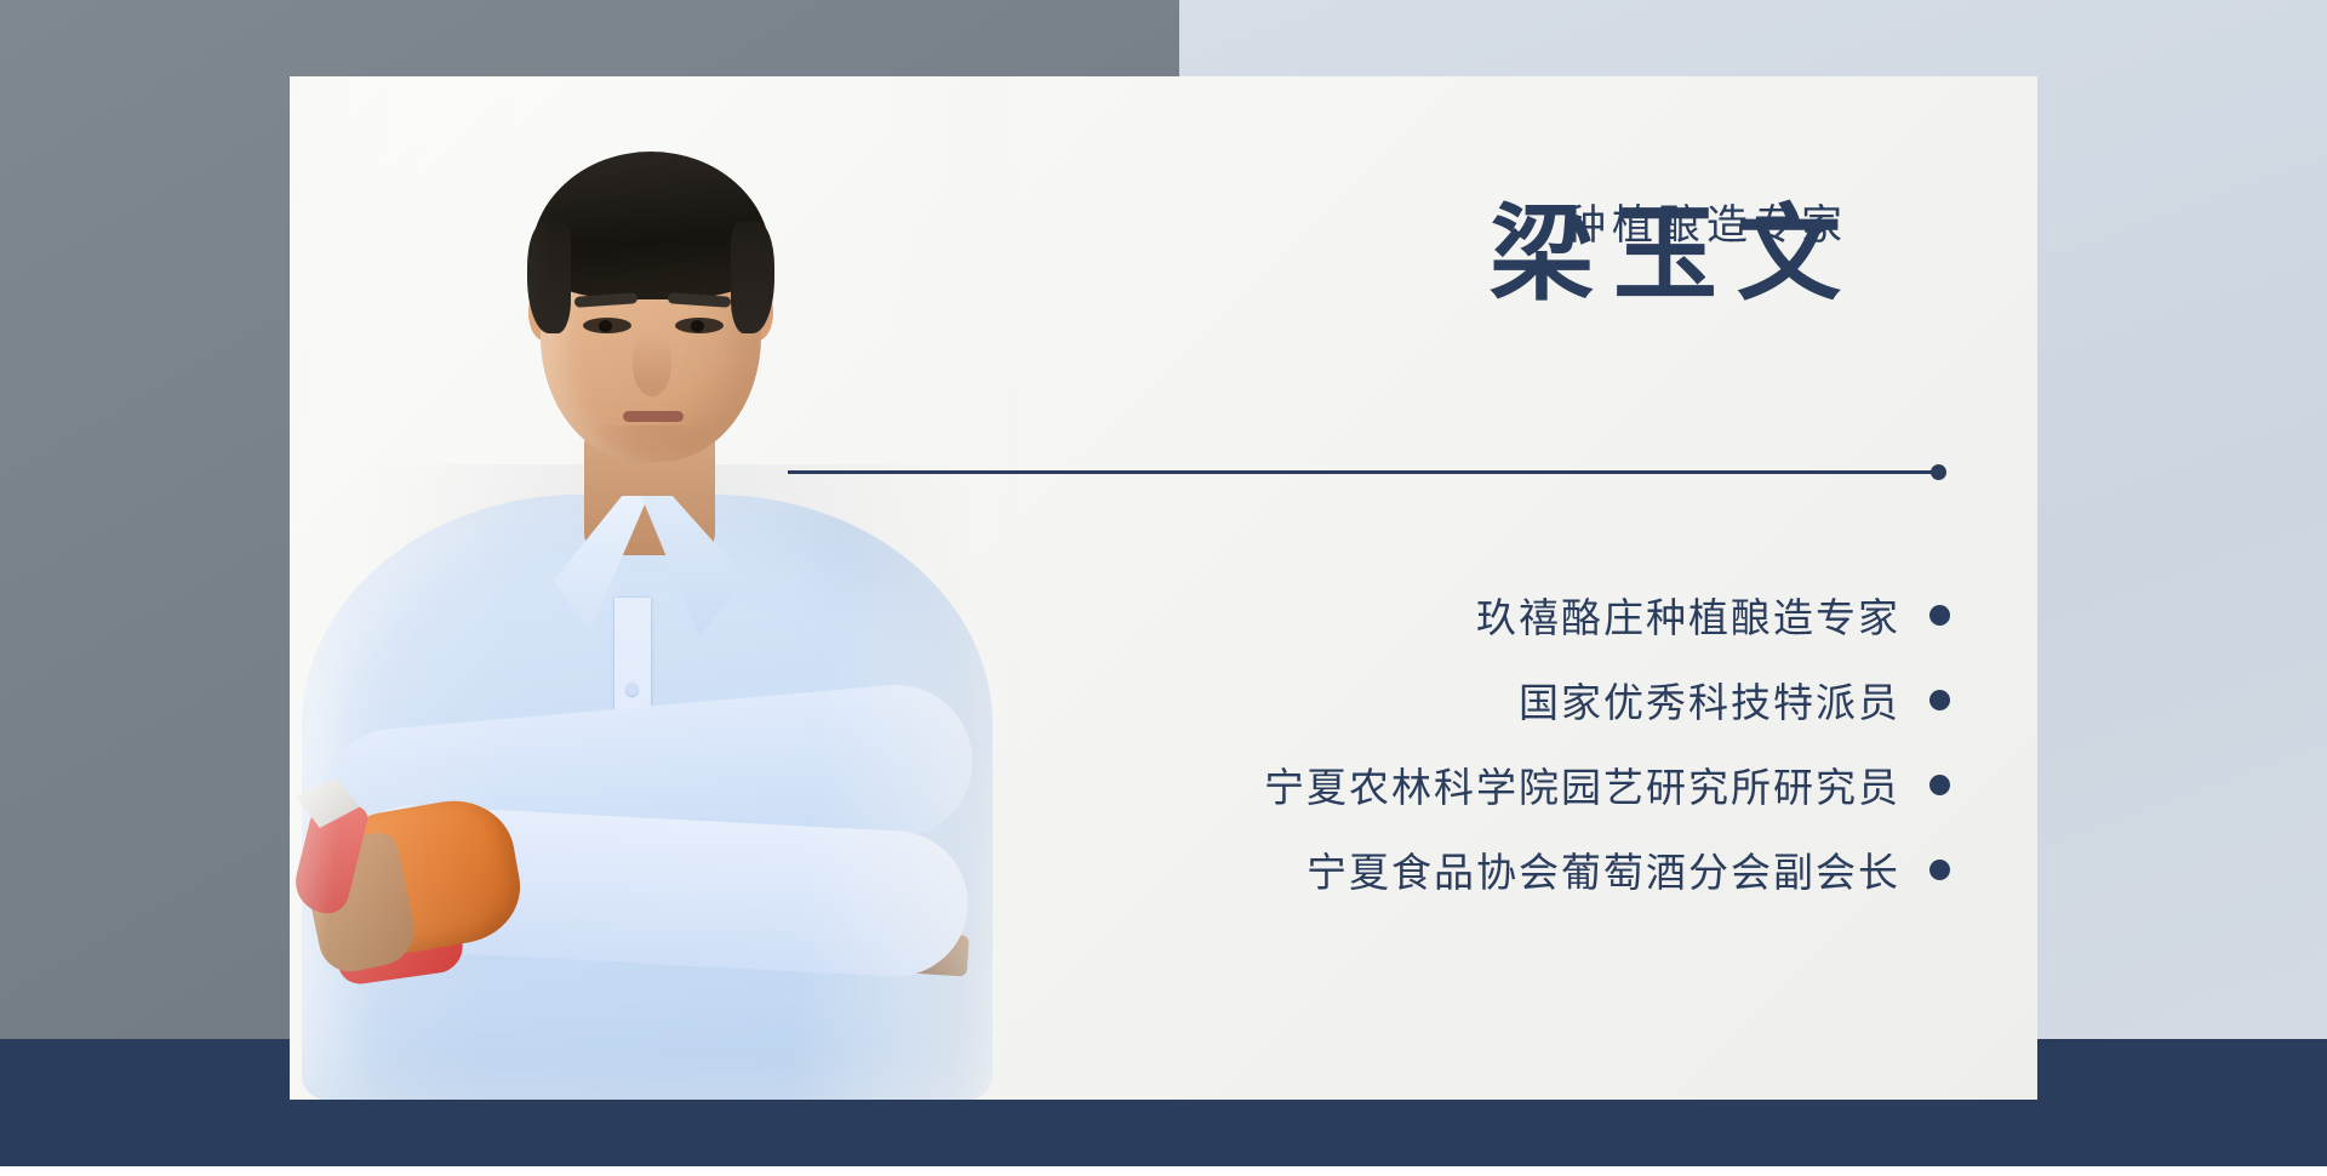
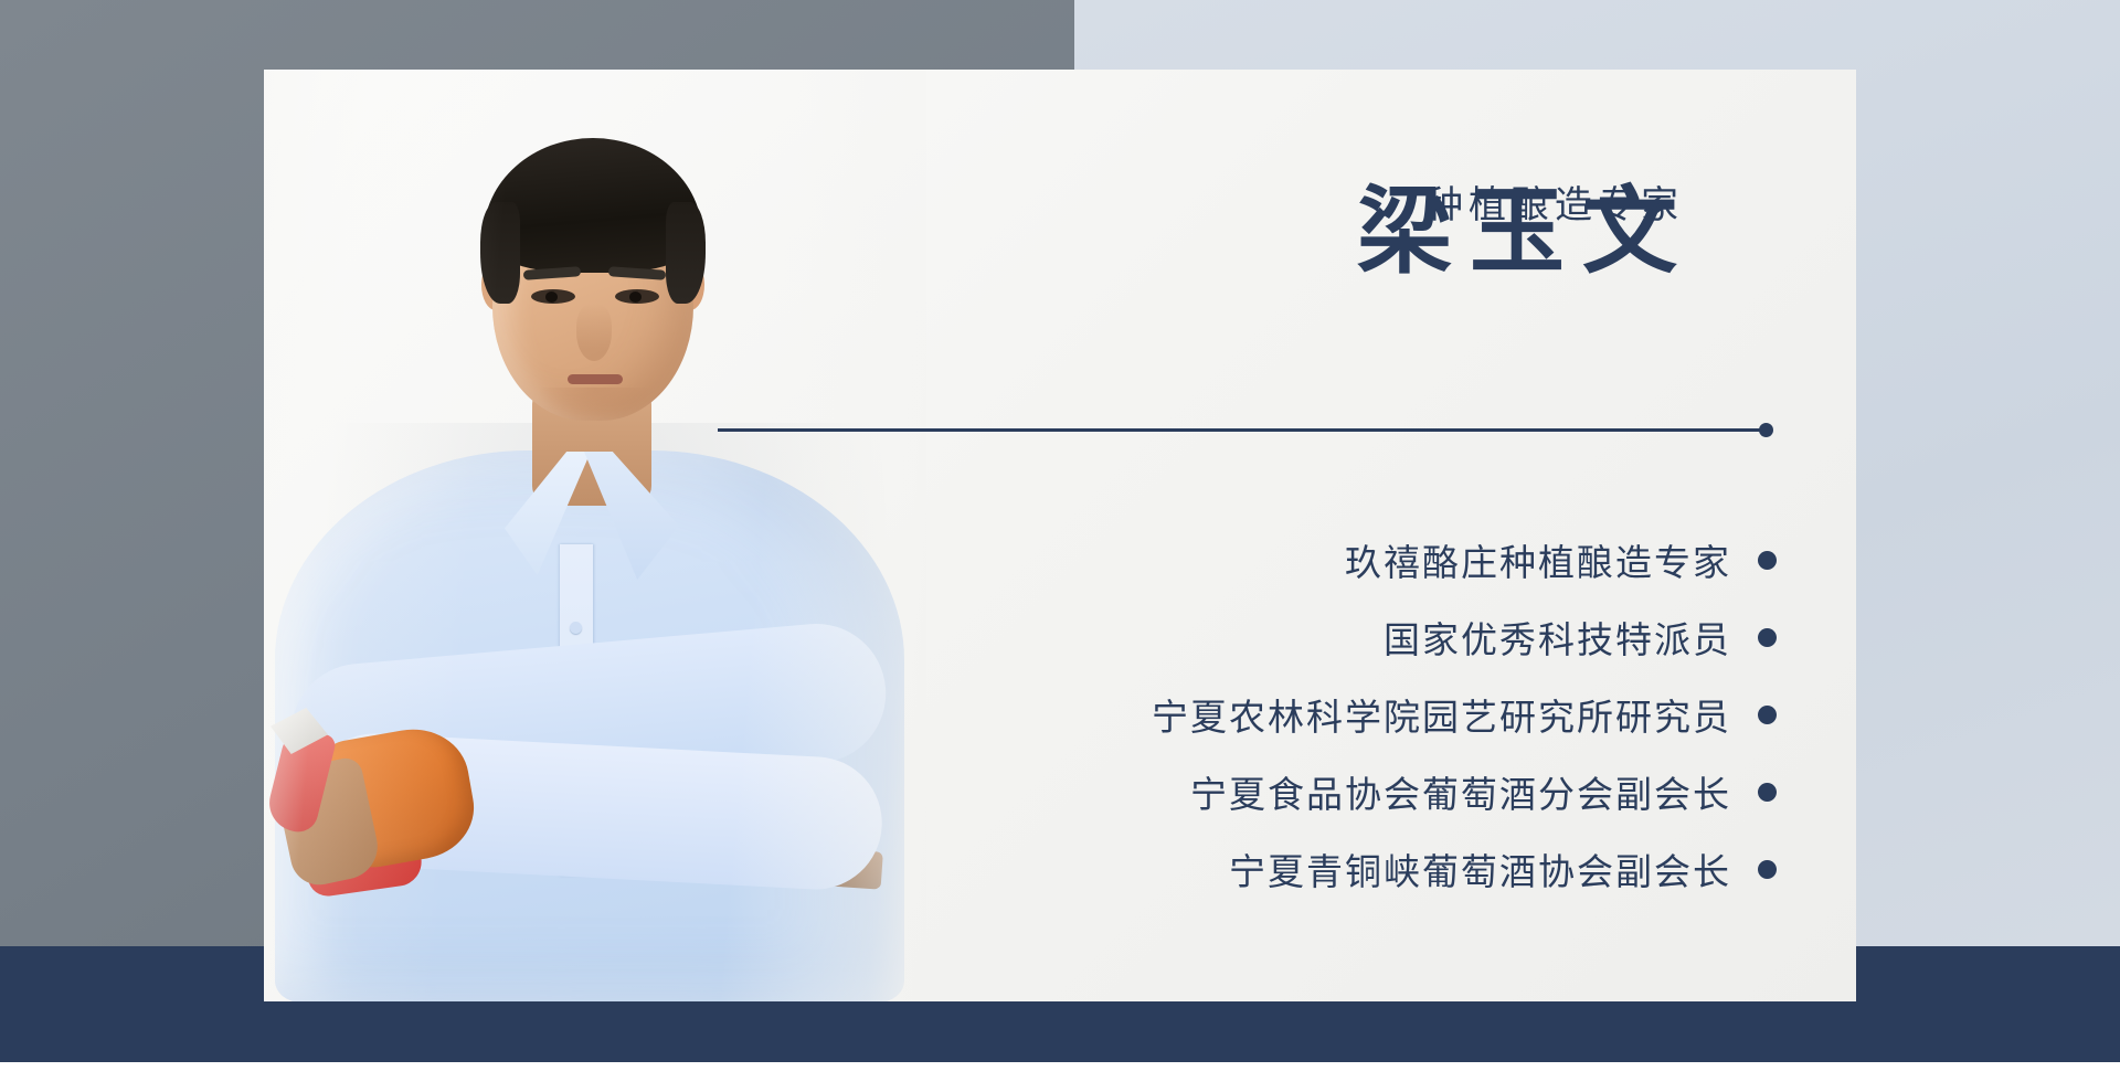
  种植酿造专家
  梁玉文
  玖禧酪庄种植酿造专家
  国家优秀科技特派员
  宁夏农林科学院园艺研究所研究员
  宁夏食品协会葡萄酒分会副会长
+ 宁夏青铜峡葡萄酒协会副会长
